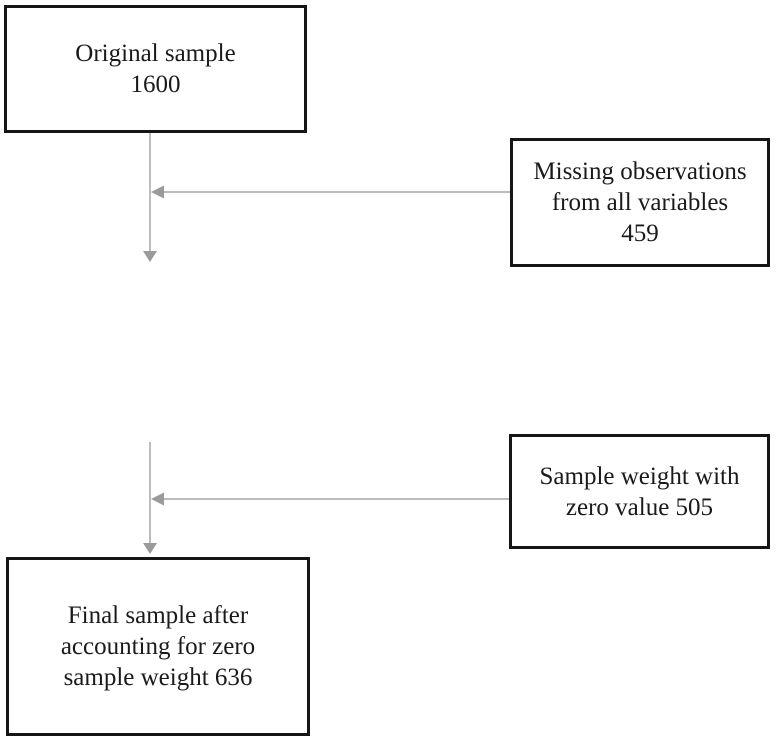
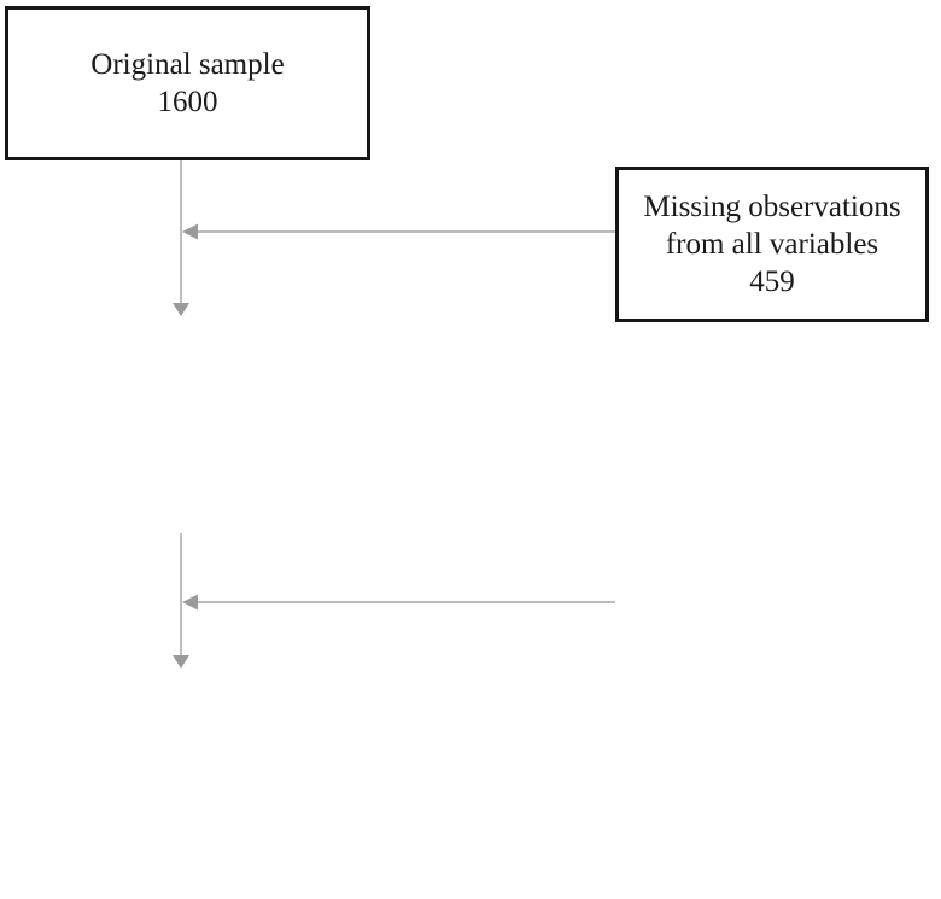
  Original sample
  1600
  Missing observations
  from all variables
  459
- Sample weight with
- zero value 505
- Final sample after
- accounting for zero
- sample weight 636
